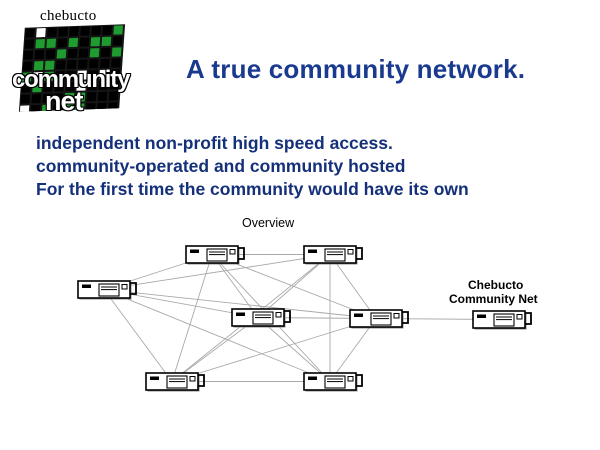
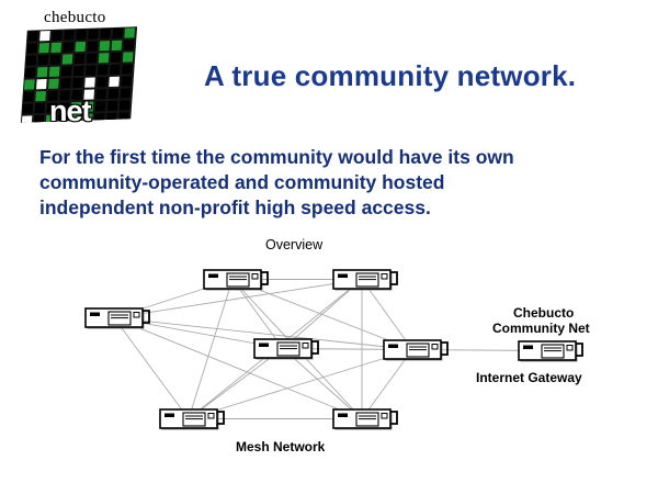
  chebucto
- community
  net
  A true community network.
- independent non-profit high speed access.
+ For the first time the community would have its own
  community-operated and community hosted
- For the first time the community would have its own
+ independent non-profit high speed access.
  Overview
+ Mesh Network
  Chebucto
  Community Net
+ Internet Gateway
